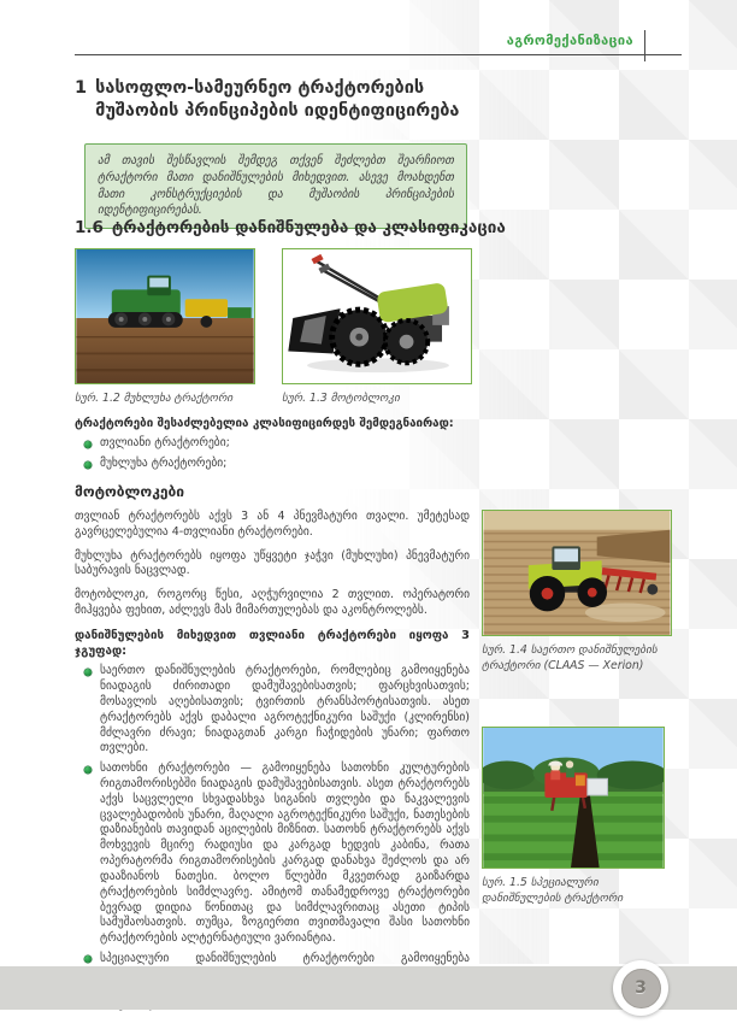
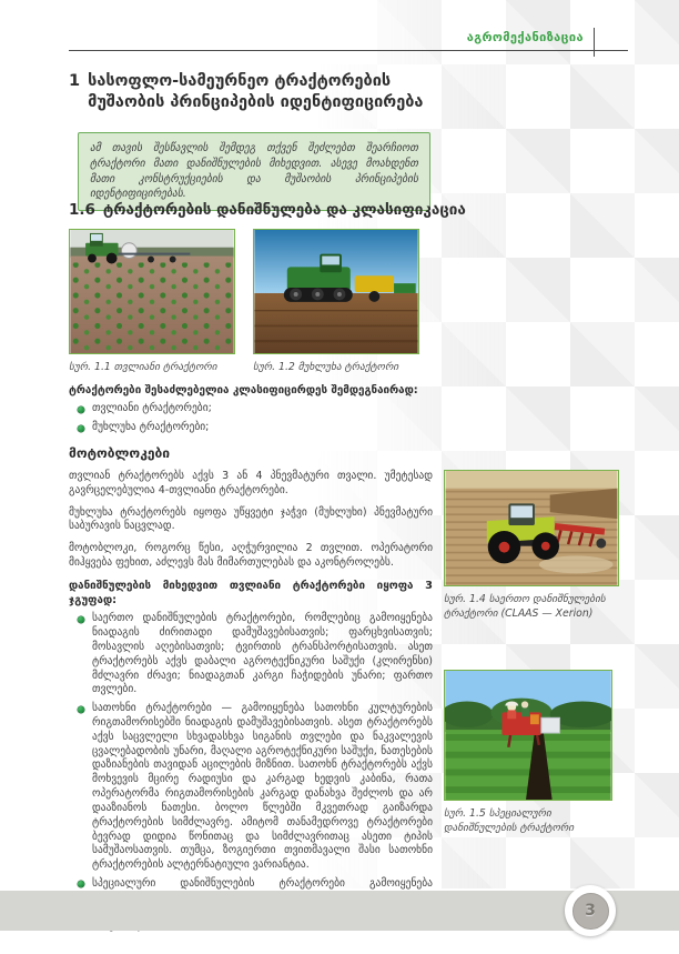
  აგრომექანიზაცია
  1
  სასოფლო-სამეურნეო ტრაქტორების მუშაობის პრინციპების იდენტიფიცირება
  ამ თავის შესწავლის შემდეგ თქვენ შეძლებთ შეარჩიოთ ტრაქტორი მათი დანიშნულების მიხედვით. ასევე მოახდენთ მათი კონსტრუქციების და მუშაობის პრინციპების იდენტიფიცირებას.
  1.6
  ტრაქტორების დანიშნულება და კლასიფიკაცია
+ სურ. 1.1 თვლიანი ტრაქტორი
  სურ. 1.2 მუხლუხა ტრაქტორი
- სურ. 1.3 მოტობლოკი
  სურ. 1.4 საერთო დანიშნულების ტრაქტორი (CLAAS — Xerion)
  სურ. 1.5 სპეციალური დანიშნულების ტრაქტორი
  ტრაქტორები შესაძლებელია კლასიფიცირდეს შემდეგნაირად:
  თვლიანი ტრაქტორები;
  მუხლუხა ტრაქტორები;
  მოტობლოკები
  თვლიან ტრაქტორებს აქვს 3 ან 4 პნევმატური თვალი. უმეტესად გავრცელებულია 4-თვლიანი ტრაქტორები.
  მუხლუხა ტრაქტორებს იყოფა უწყვეტი ჯაჭვი (მუხლუხი) პნევმატური საბურავის ნაცვლად.
  მოტობლოკი, როგორც წესი, აღჭურვილია 2 თვლით. ოპერატორი მიჰყვება ფეხით, აძლევს მას მიმართულებას და აკონტროლებს.
  დანიშნულების მიხედვით თვლიანი ტრაქტორები იყოფა 3 ჯგუფად:
  საერთო დანიშნულების ტრაქტორები, რომლებიც გამოიყენება ნიადაგის ძირითადი დამუშავებისათვის; ფარცხვისათვის; მოსავლის აღებისათვის; ტვირთის ტრანსპორტისათვის. ასეთ ტრაქტორებს აქვს დაბალი აგროტექნიკური საშუქი (კლირენსი) მძლავრი ძრავი; ნიადაგთან კარგი ჩაჭიდების უნარი; ფართო თვლები.
  სათოხნი ტრაქტორები — გამოიყენება სათოხნი კულტურების რიგთამორისებში ნიადაგის დამუშავებისათვის. ასეთ ტრაქტორებს აქვს საცვლელი სხვადასხვა სიგანის თვლები და ნაკვალევის ცვალებადობის უნარი, მაღალი აგროტექნიკური საშუქი, ნათესების დაზიანების თავიდან აცილების მიზნით. სათოხნ ტრაქტორებს აქვს მოხვევის მცირე რადიუსი და კარგად ხედვის კაბინა, რათა ოპერატორმა რიგთამორისების კარგად დანახვა შეძლოს და არ დააზიანოს ნათესი. ბოლო წლებში მკვეთრად გაიზარდა ტრაქტორების სიმძლავრე. ამიტომ თანამედროვე ტრაქტორები ბევრად დიდია წონითაც და სიმძლავრითაც ასეთი ტიპის სამუშაოსათვის. თუმცა, ზოგიერთი თვითმავალი შასი სათოხნი ტრაქტორების ალტერნატიული ვარიანტია.
  3
